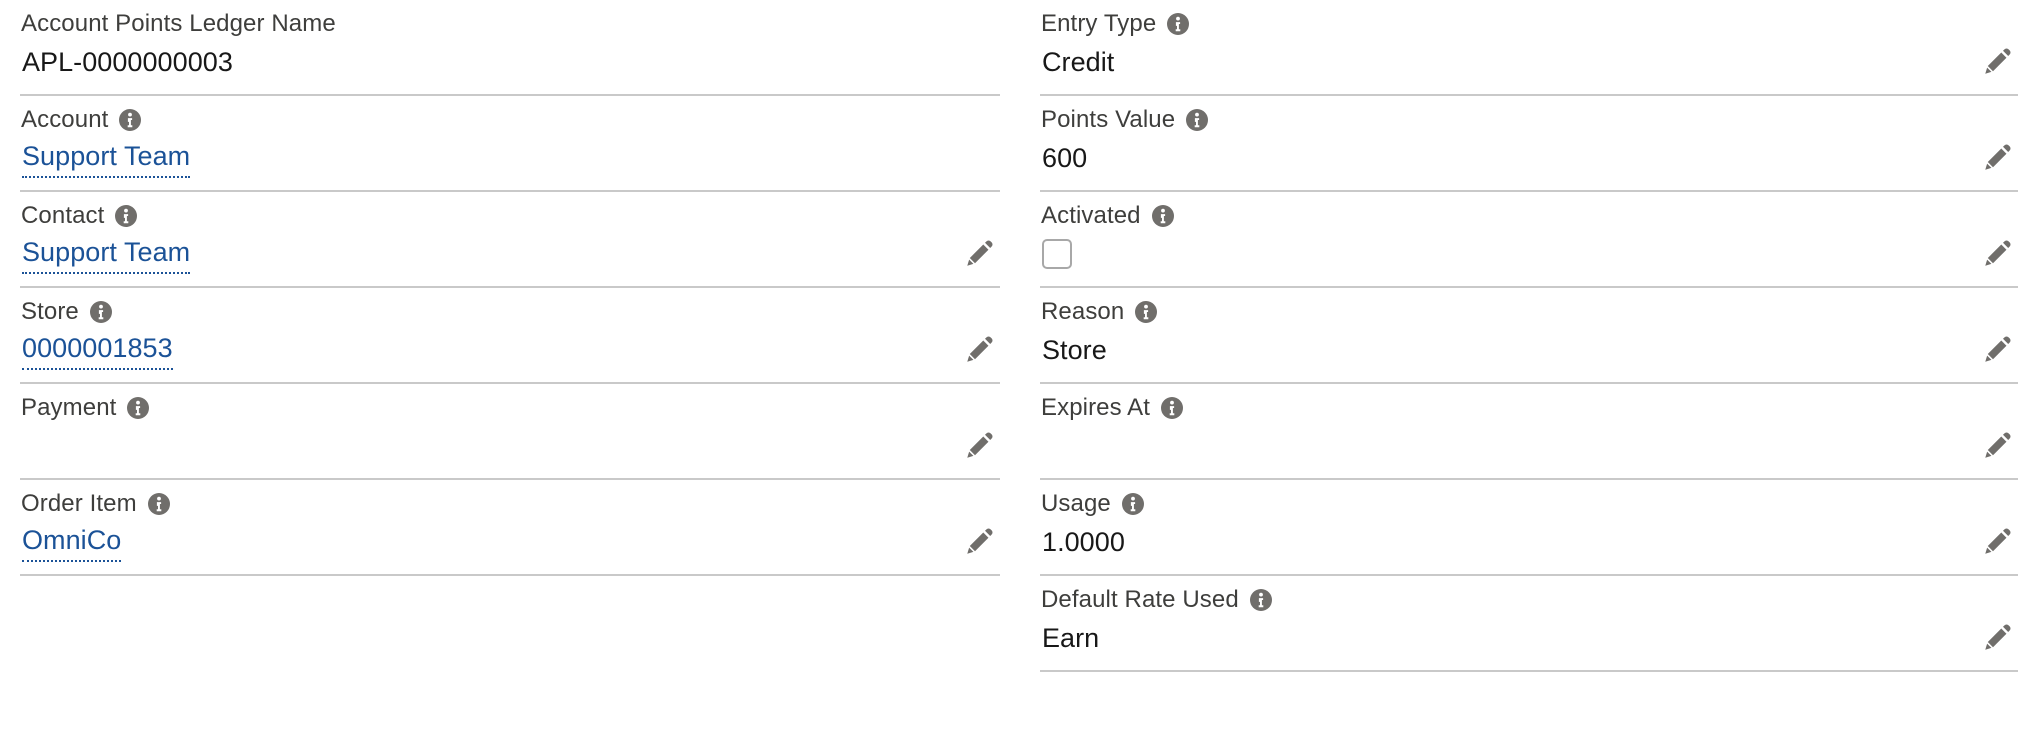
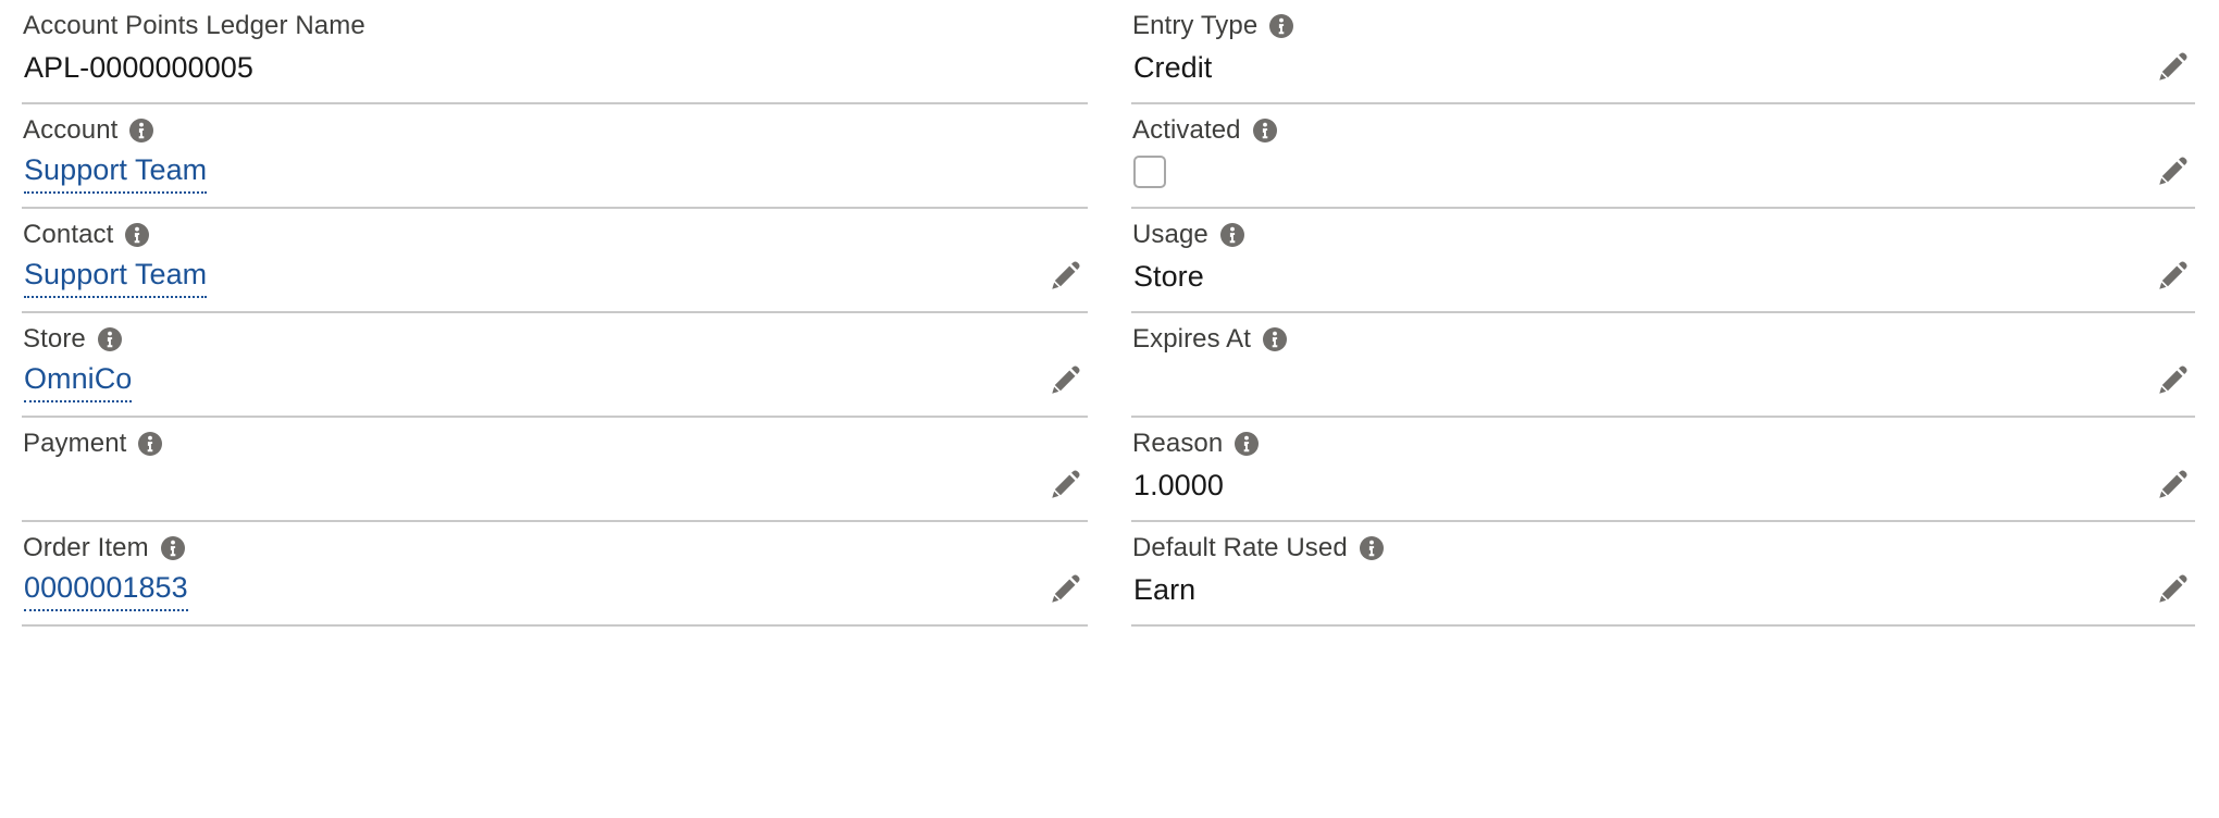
  Account Points Ledger Name
- APL-0000000003
+ APL-0000000005
  Account
  Support Team
  Contact
  Support Team
  Store
- 0000001853
+ OmniCo
  Payment
  Order Item
- OmniCo
+ 0000001853
  Entry Type
  Credit
- Points Value
- 600
  Activated
- Reason
+ Usage
  Store
  Expires At
- Usage
+ Reason
  1.0000
  Default Rate Used
  Earn
